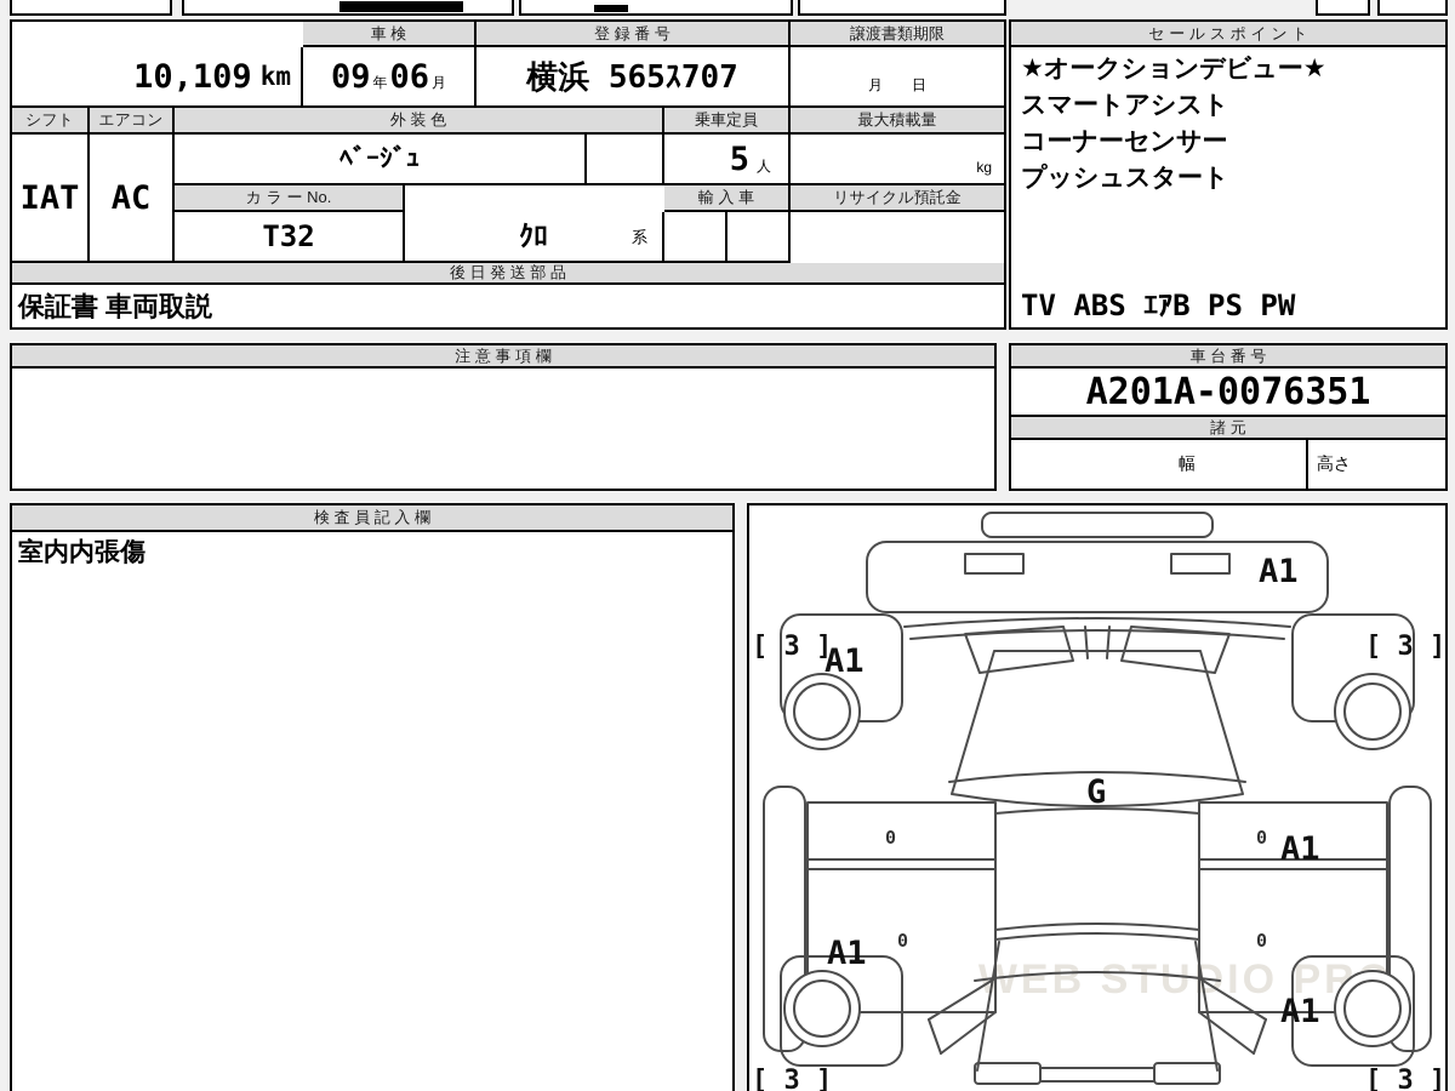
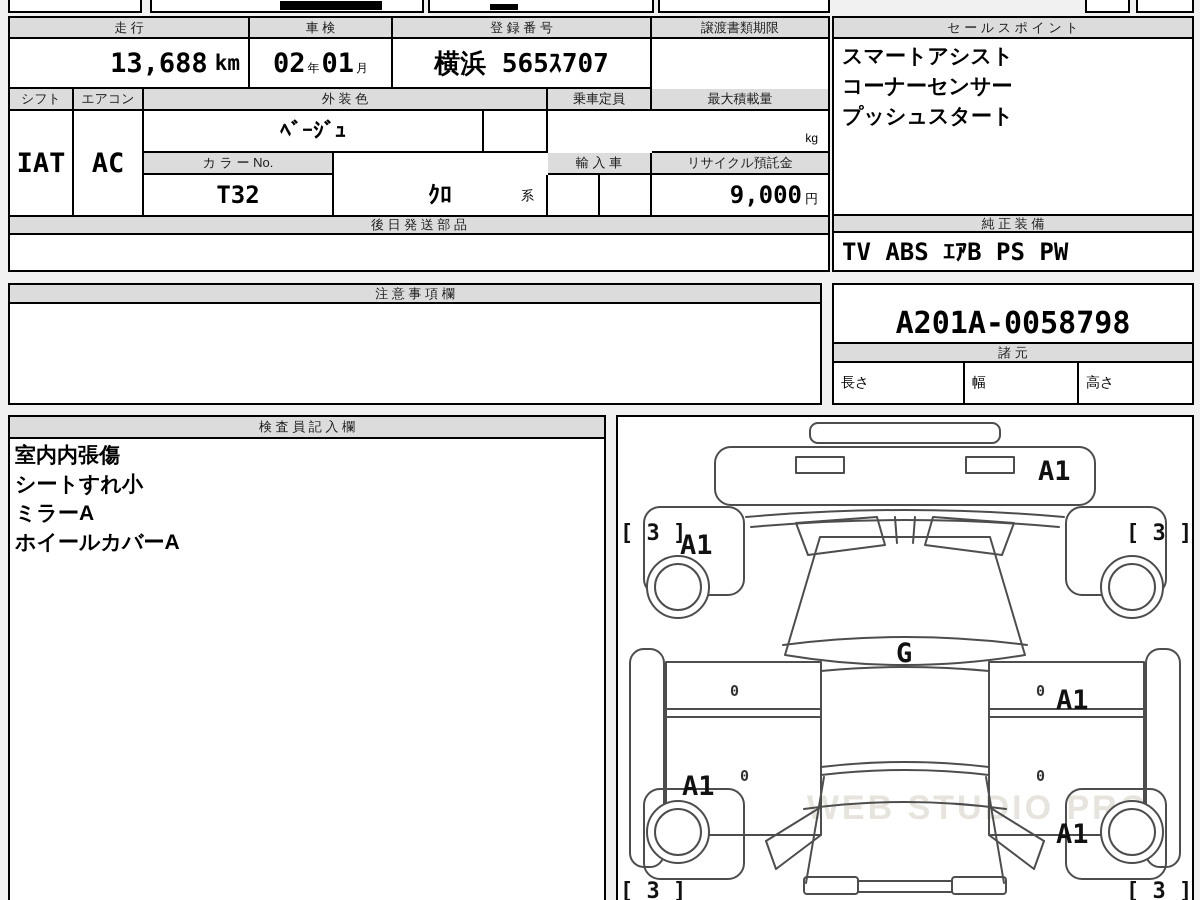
+ 走 行
  車 検
  登 録 番 号
  譲渡書類期限
- 10,109
+ 13,688
  km
- 09
+ 02
  年
- 06
+ 01
  月
  横浜 565ｽ707
- 月 日
  シフト
  エアコン
  外 装 色
  乗車定員
  最大積載量
  IAT
  AC
  ﾍﾞｰｼﾞｭ
- 5
- 人
  kg
  カ ラ ー No.
  輸 入 車
  リサイクル預託金
  T32
  ｸﾛ
  系
+ 9,000
+ 円
  後 日 発 送 部 品
- 保証書 車両取説
  セ ー ル ス ポ イ ン ト
- ★オークションデビュー★
  スマートアシスト
  コーナーセンサー
  プッシュスタート
+ 純 正 装 備
  TV ABS ｴｱB PS PW
  注 意 事 項 欄
- 車 台 番 号
- A201A-0076351
+ A201A-0058798
  諸 元
+ 長さ
  幅
  高さ
  検 査 員 記 入 欄
  室内内張傷
+ シートすれ小
+ ミラーA
+ ホイールカバーA
  WEB STUIO PR
  A1
  [ 3 ]
  [ 3 ]
  A1
  G
  0
  0
  A1
  A1
  0
  0
  A1
  [ 3 ]
  [ 3 ]
